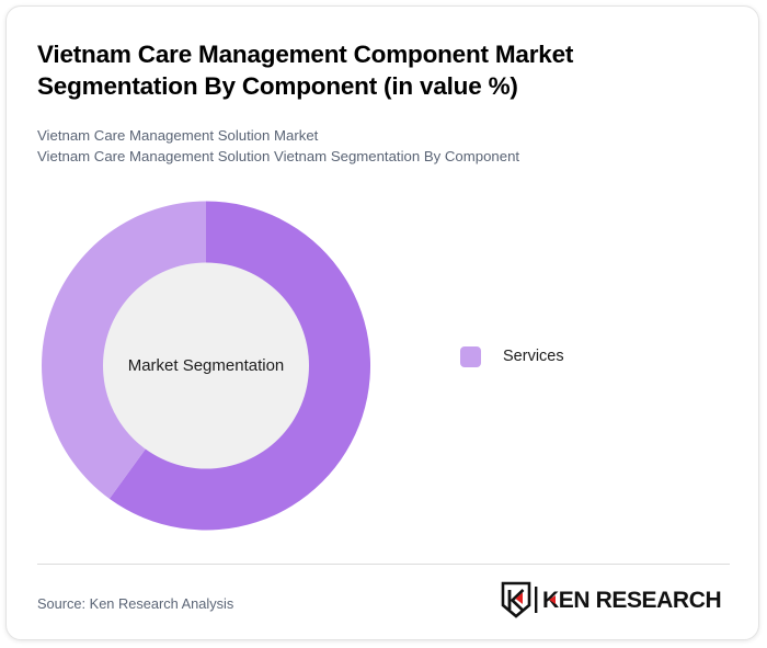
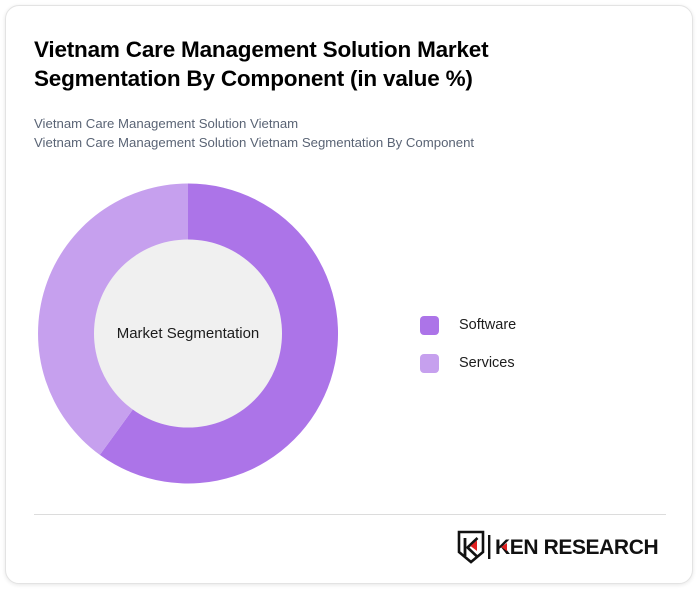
- Vietnam Care Management Component Market Segmentation By Component (in value %)
+ Vietnam Care Management Solution Market Segmentation By Component (in value %)
- Vietnam Care Management Solution Market
+ Vietnam Care Management Solution Vietnam
  Vietnam Care Management Solution Vietnam Segmentation By Component
  Market Segmentation
+ Software
  Services
- Source: Ken Research Analysis
  EN RESEARCH
